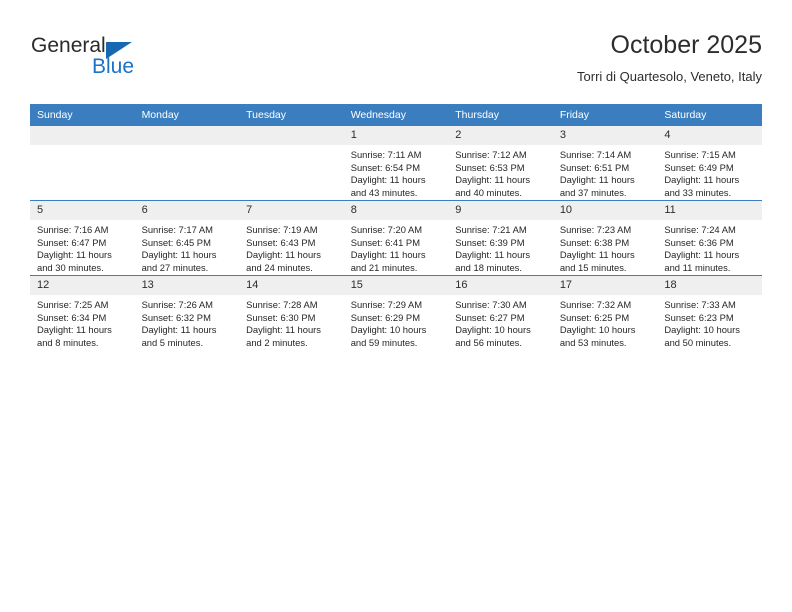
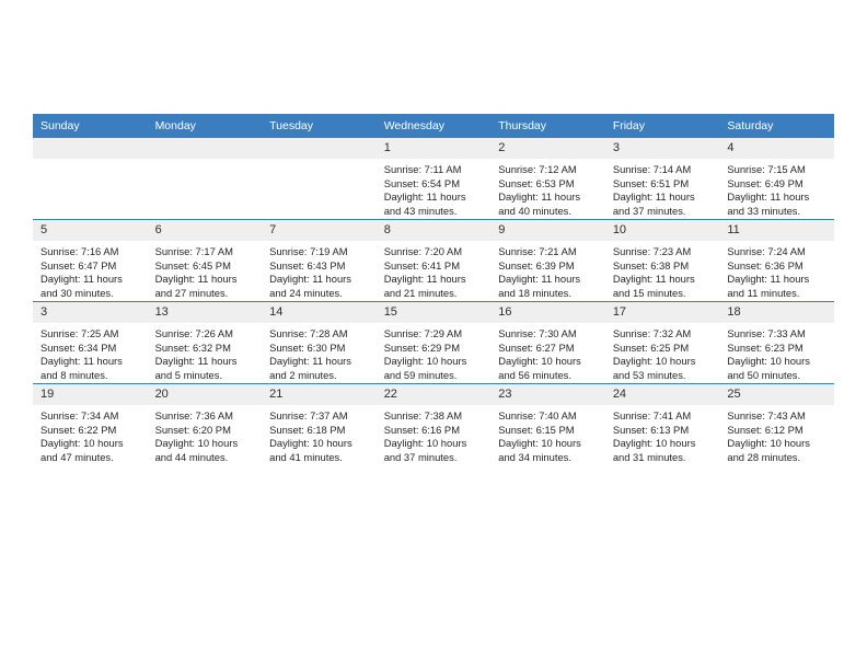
- General
- Blue
- October 2025
- Torri di Quartesolo, Veneto, Italy
  Sunday	Monday	Tuesday	Wednesday	Thursday	Friday	Saturday
  			1Sunrise: 7:11 AMSunset: 6:54 PMDaylight: 11 hours and 43 minutes.	2Sunrise: 7:12 AMSunset: 6:53 PMDaylight: 11 hours and 40 minutes.	3Sunrise: 7:14 AMSunset: 6:51 PMDaylight: 11 hours and 37 minutes.	4Sunrise: 7:15 AMSunset: 6:49 PMDaylight: 11 hours and 33 minutes.
  5Sunrise: 7:16 AMSunset: 6:47 PMDaylight: 11 hours and 30 minutes.	6Sunrise: 7:17 AMSunset: 6:45 PMDaylight: 11 hours and 27 minutes.	7Sunrise: 7:19 AMSunset: 6:43 PMDaylight: 11 hours and 24 minutes.	8Sunrise: 7:20 AMSunset: 6:41 PMDaylight: 11 hours and 21 minutes.	9Sunrise: 7:21 AMSunset: 6:39 PMDaylight: 11 hours and 18 minutes.	10Sunrise: 7:23 AMSunset: 6:38 PMDaylight: 11 hours and 15 minutes.	11Sunrise: 7:24 AMSunset: 6:36 PMDaylight: 11 hours and 11 minutes.
- 12Sunrise: 7:25 AMSunset: 6:34 PMDaylight: 11 hours and 8 minutes.	13Sunrise: 7:26 AMSunset: 6:32 PMDaylight: 11 hours and 5 minutes.	14Sunrise: 7:28 AMSunset: 6:30 PMDaylight: 11 hours and 2 minutes.	15Sunrise: 7:29 AMSunset: 6:29 PMDaylight: 10 hours and 59 minutes.	16Sunrise: 7:30 AMSunset: 6:27 PMDaylight: 10 hours and 56 minutes.	17Sunrise: 7:32 AMSunset: 6:25 PMDaylight: 10 hours and 53 minutes.	18Sunrise: 7:33 AMSunset: 6:23 PMDaylight: 10 hours and 50 minutes.
+ 3Sunrise: 7:25 AMSunset: 6:34 PMDaylight: 11 hours and 8 minutes.	13Sunrise: 7:26 AMSunset: 6:32 PMDaylight: 11 hours and 5 minutes.	14Sunrise: 7:28 AMSunset: 6:30 PMDaylight: 11 hours and 2 minutes.	15Sunrise: 7:29 AMSunset: 6:29 PMDaylight: 10 hours and 59 minutes.	16Sunrise: 7:30 AMSunset: 6:27 PMDaylight: 10 hours and 56 minutes.	17Sunrise: 7:32 AMSunset: 6:25 PMDaylight: 10 hours and 53 minutes.	18Sunrise: 7:33 AMSunset: 6:23 PMDaylight: 10 hours and 50 minutes.
+ 19Sunrise: 7:34 AMSunset: 6:22 PMDaylight: 10 hours and 47 minutes.	20Sunrise: 7:36 AMSunset: 6:20 PMDaylight: 10 hours and 44 minutes.	21Sunrise: 7:37 AMSunset: 6:18 PMDaylight: 10 hours and 41 minutes.	22Sunrise: 7:38 AMSunset: 6:16 PMDaylight: 10 hours and 37 minutes.	23Sunrise: 7:40 AMSunset: 6:15 PMDaylight: 10 hours and 34 minutes.	24Sunrise: 7:41 AMSunset: 6:13 PMDaylight: 10 hours and 31 minutes.	25Sunrise: 7:43 AMSunset: 6:12 PMDaylight: 10 hours and 28 minutes.
